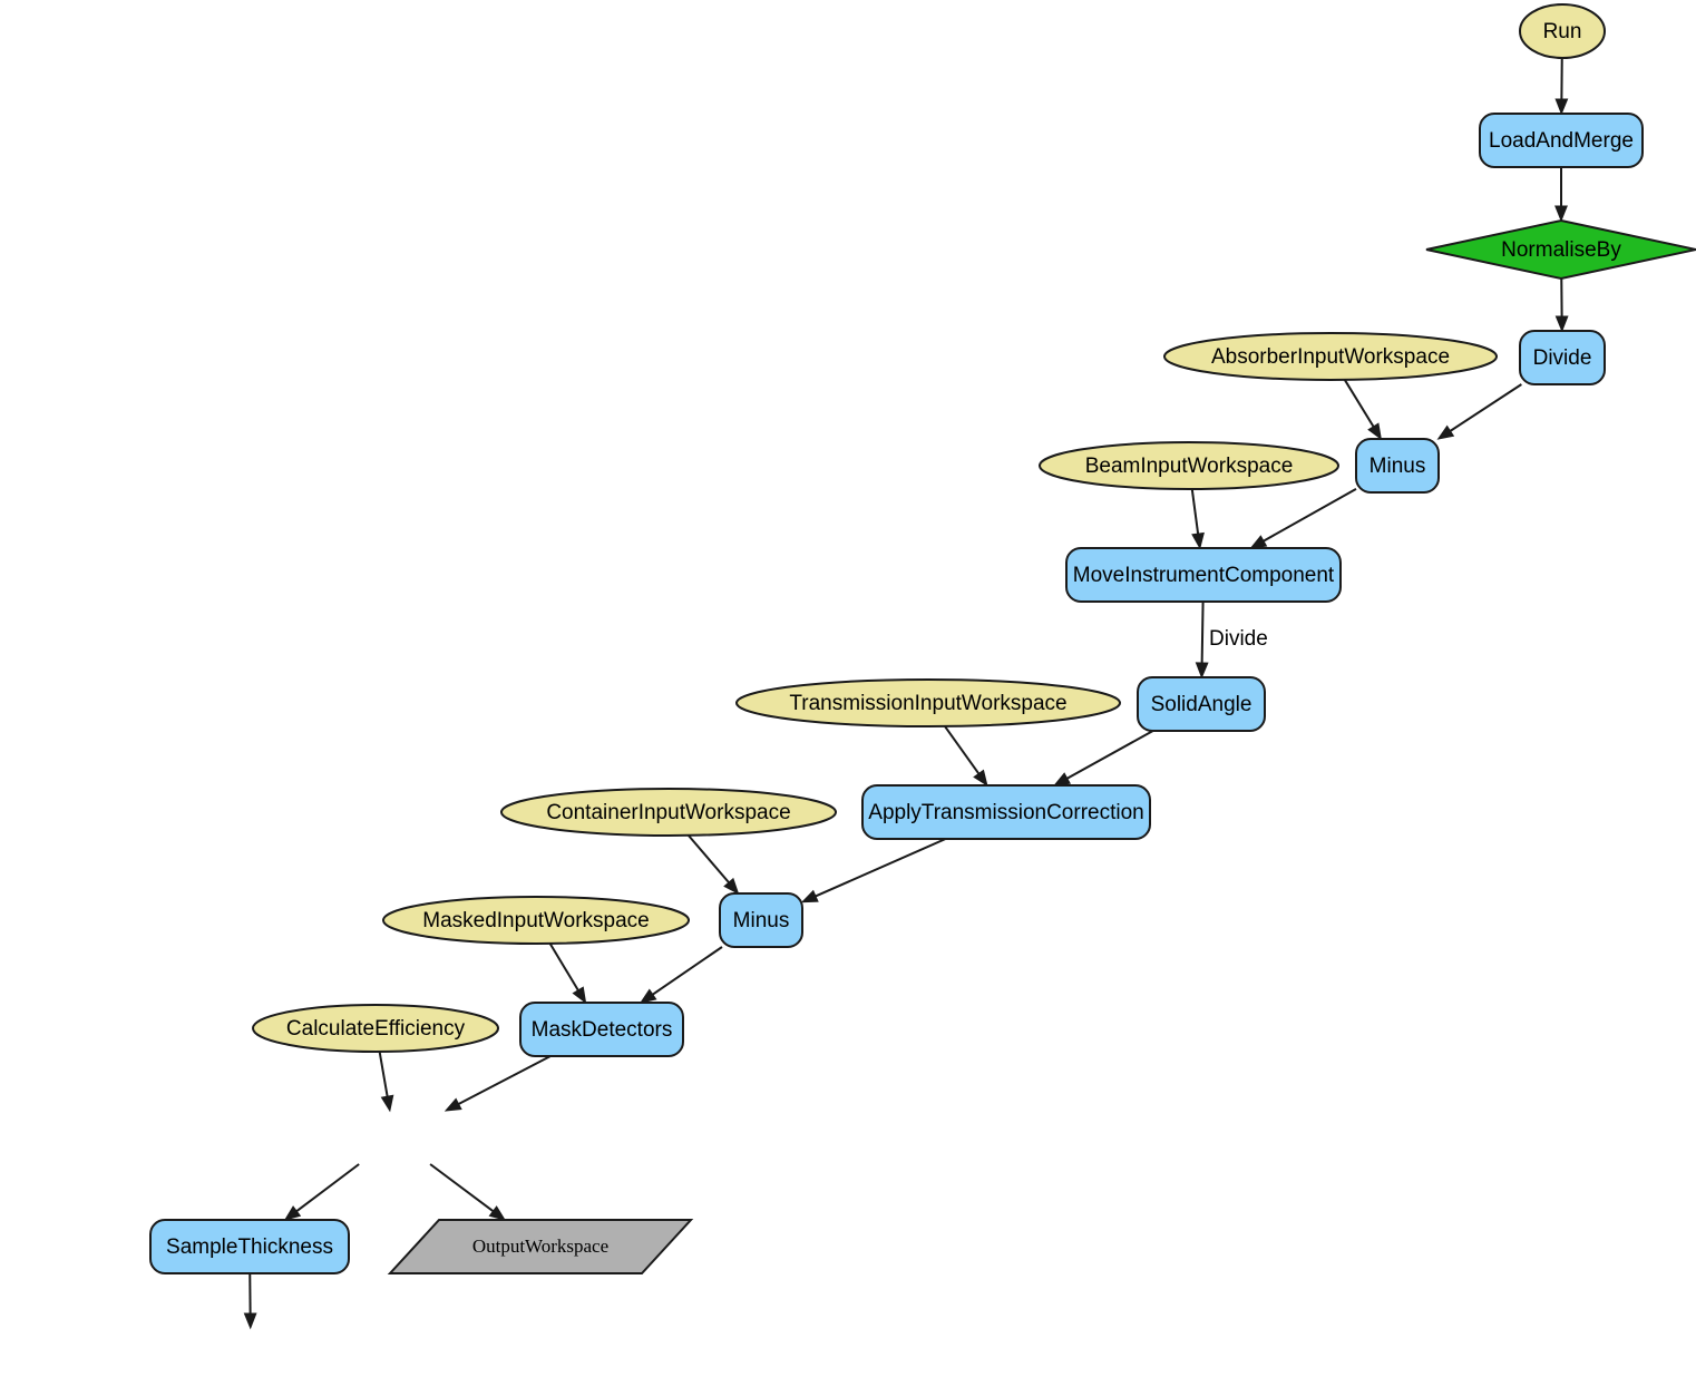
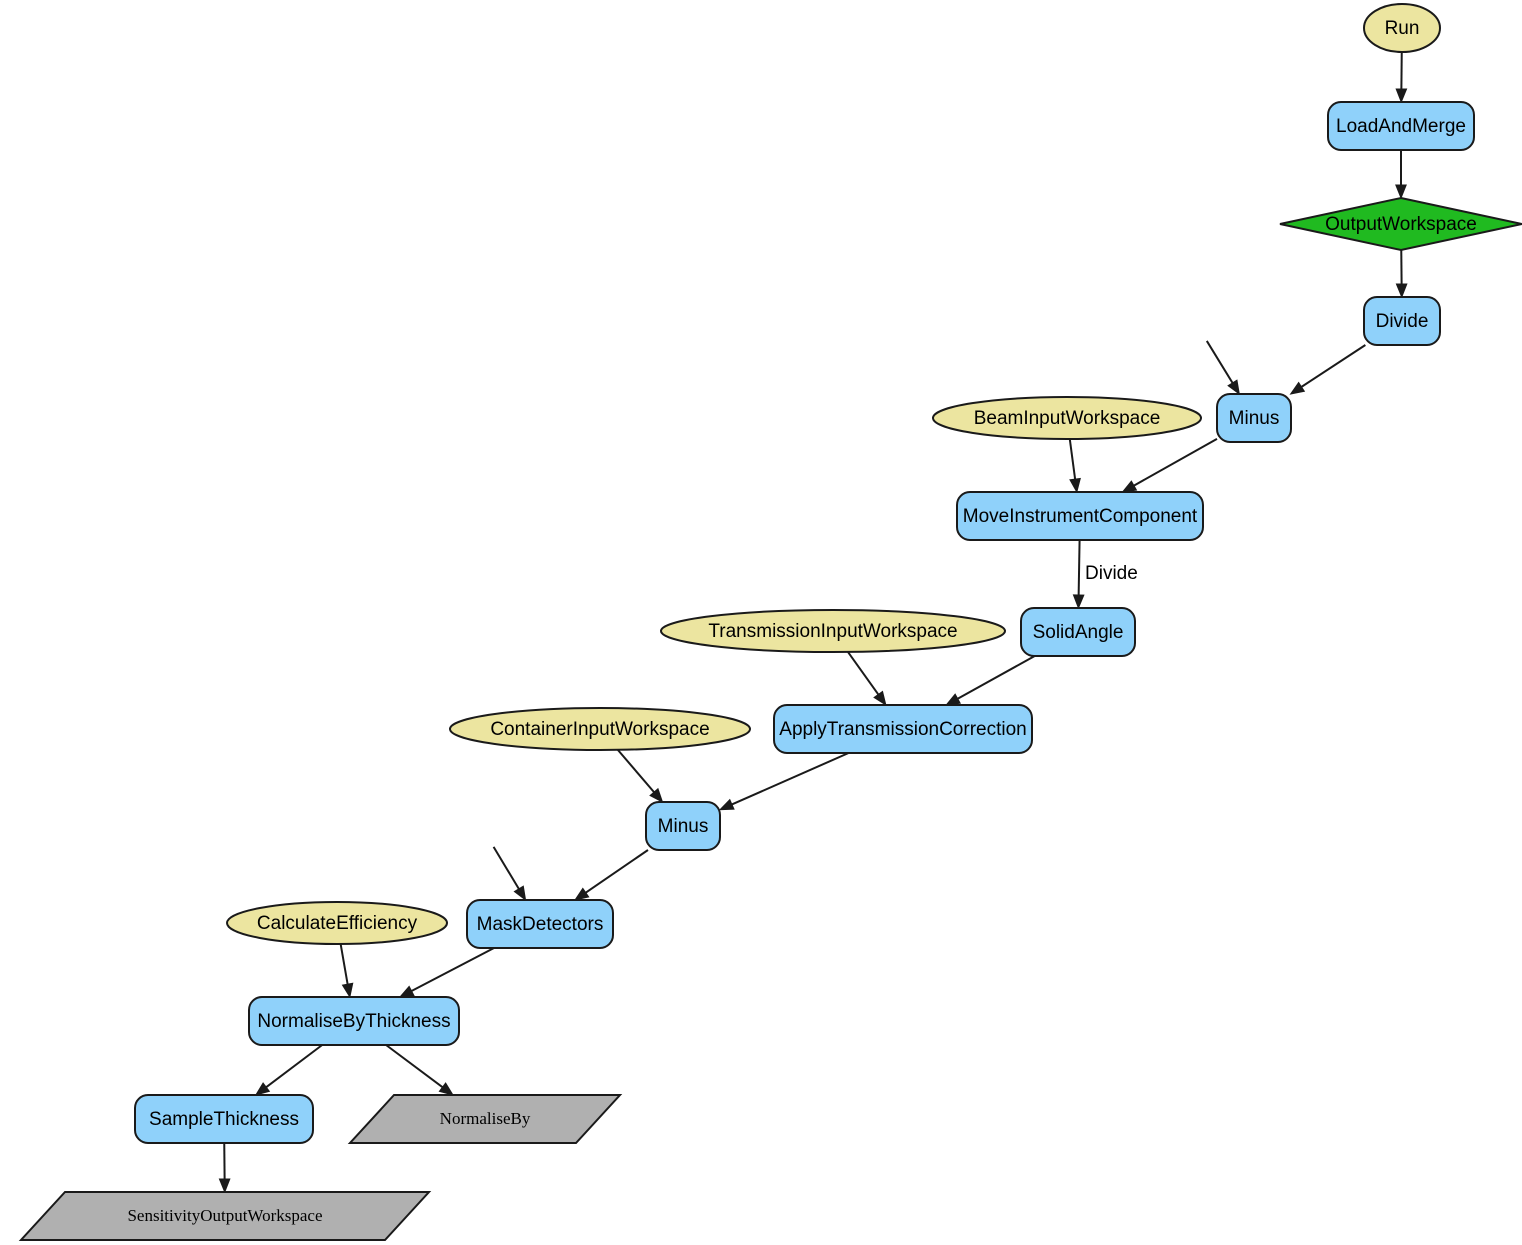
  Run
  LoadAndMerge
- NormaliseBy
+ OutputWorkspace
  Divide
- AbsorberInputWorkspace
  Minus
  BeamInputWorkspace
  MoveInstrumentComponent
  SolidAngle
  TransmissionInputWorkspace
  ApplyTransmissionCorrection
  ContainerInputWorkspace
  Minus
- MaskedInputWorkspace
  MaskDetectors
  CalculateEfficiency
+ NormaliseByThickness
  SampleThickness
- OutputWorkspace
+ NormaliseBy
+ SensitivityOutputWorkspace
  Divide
